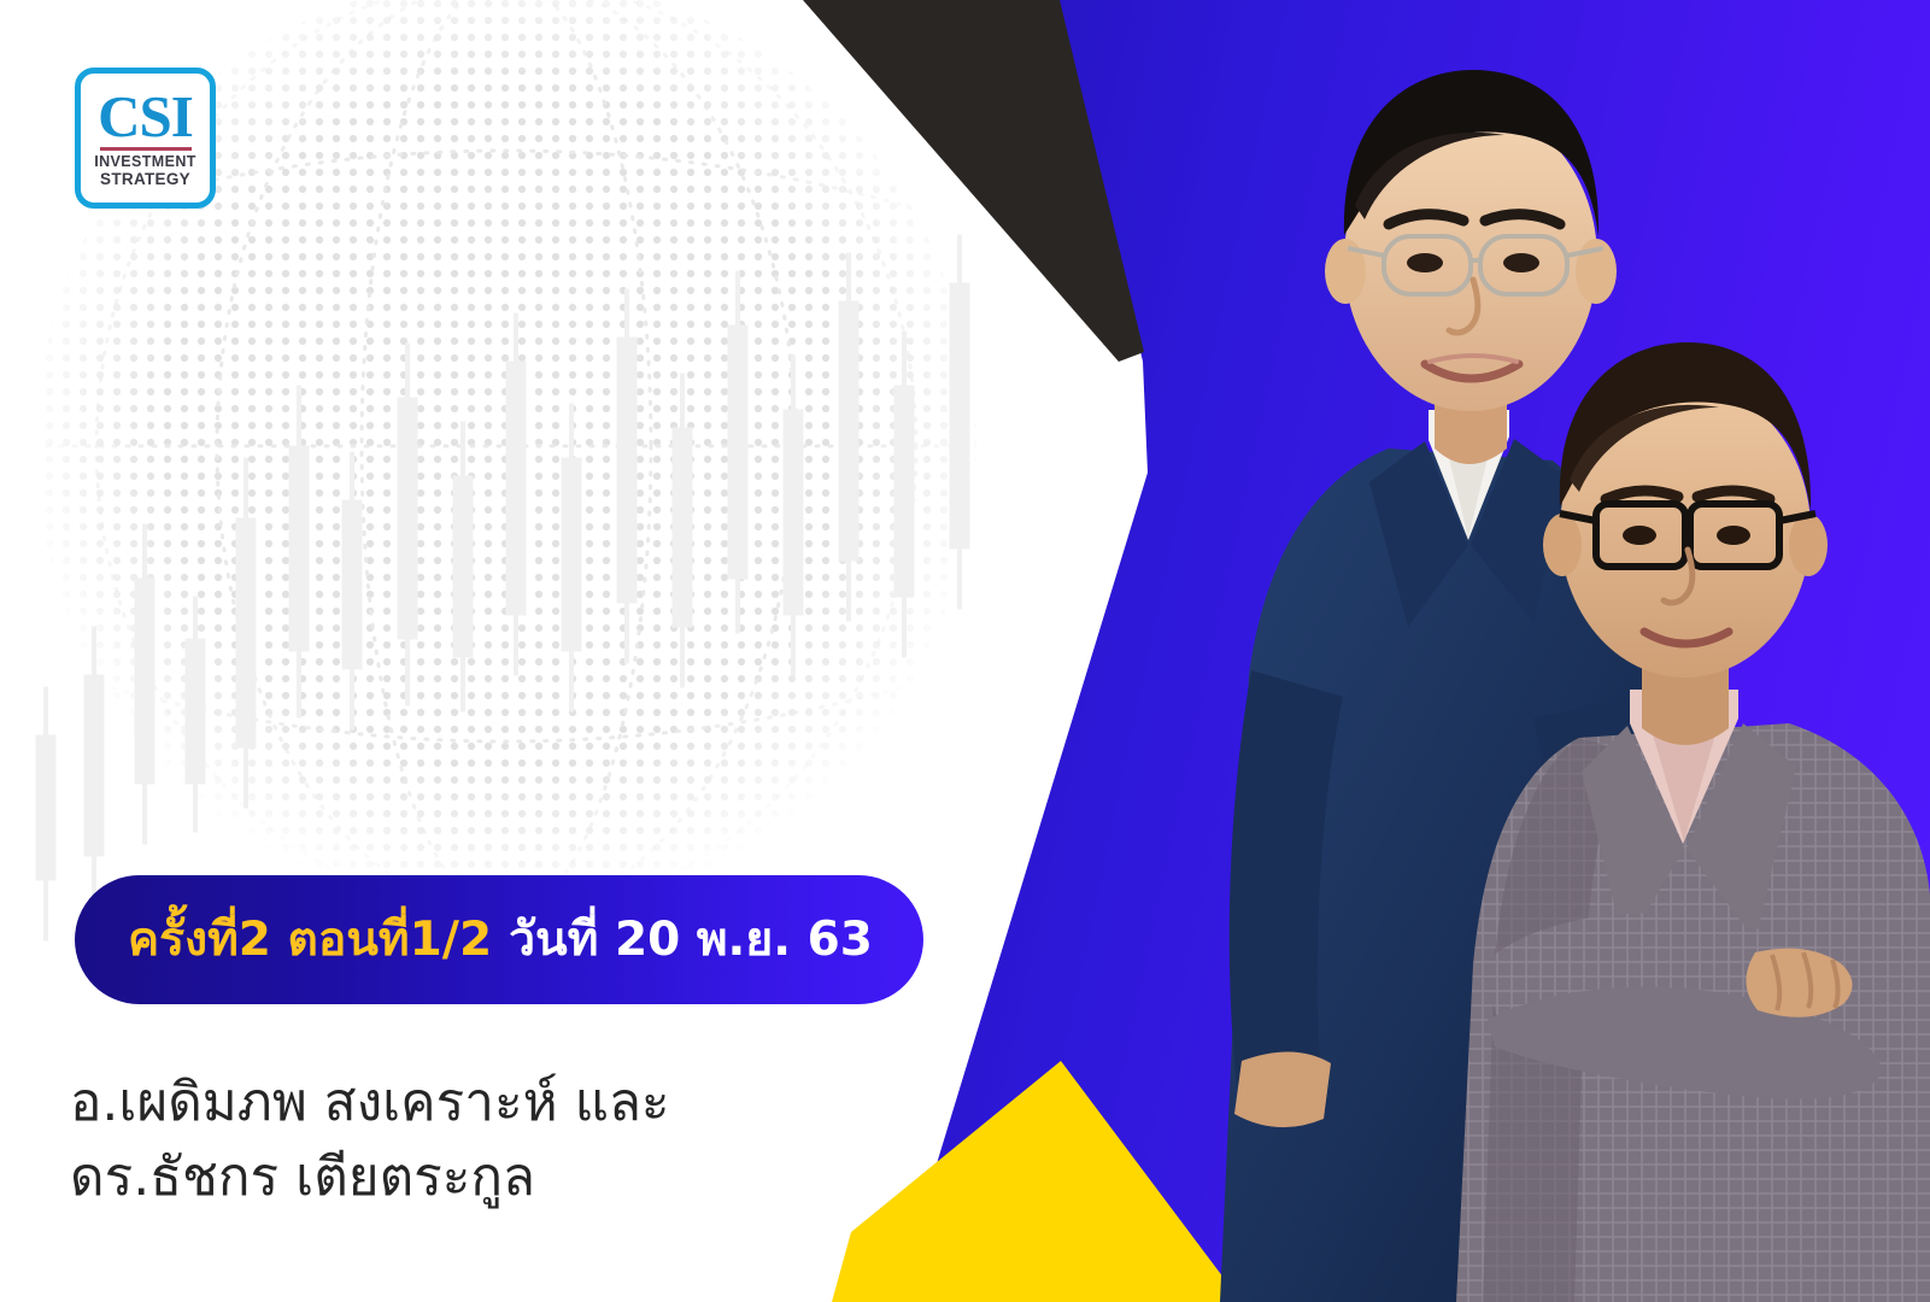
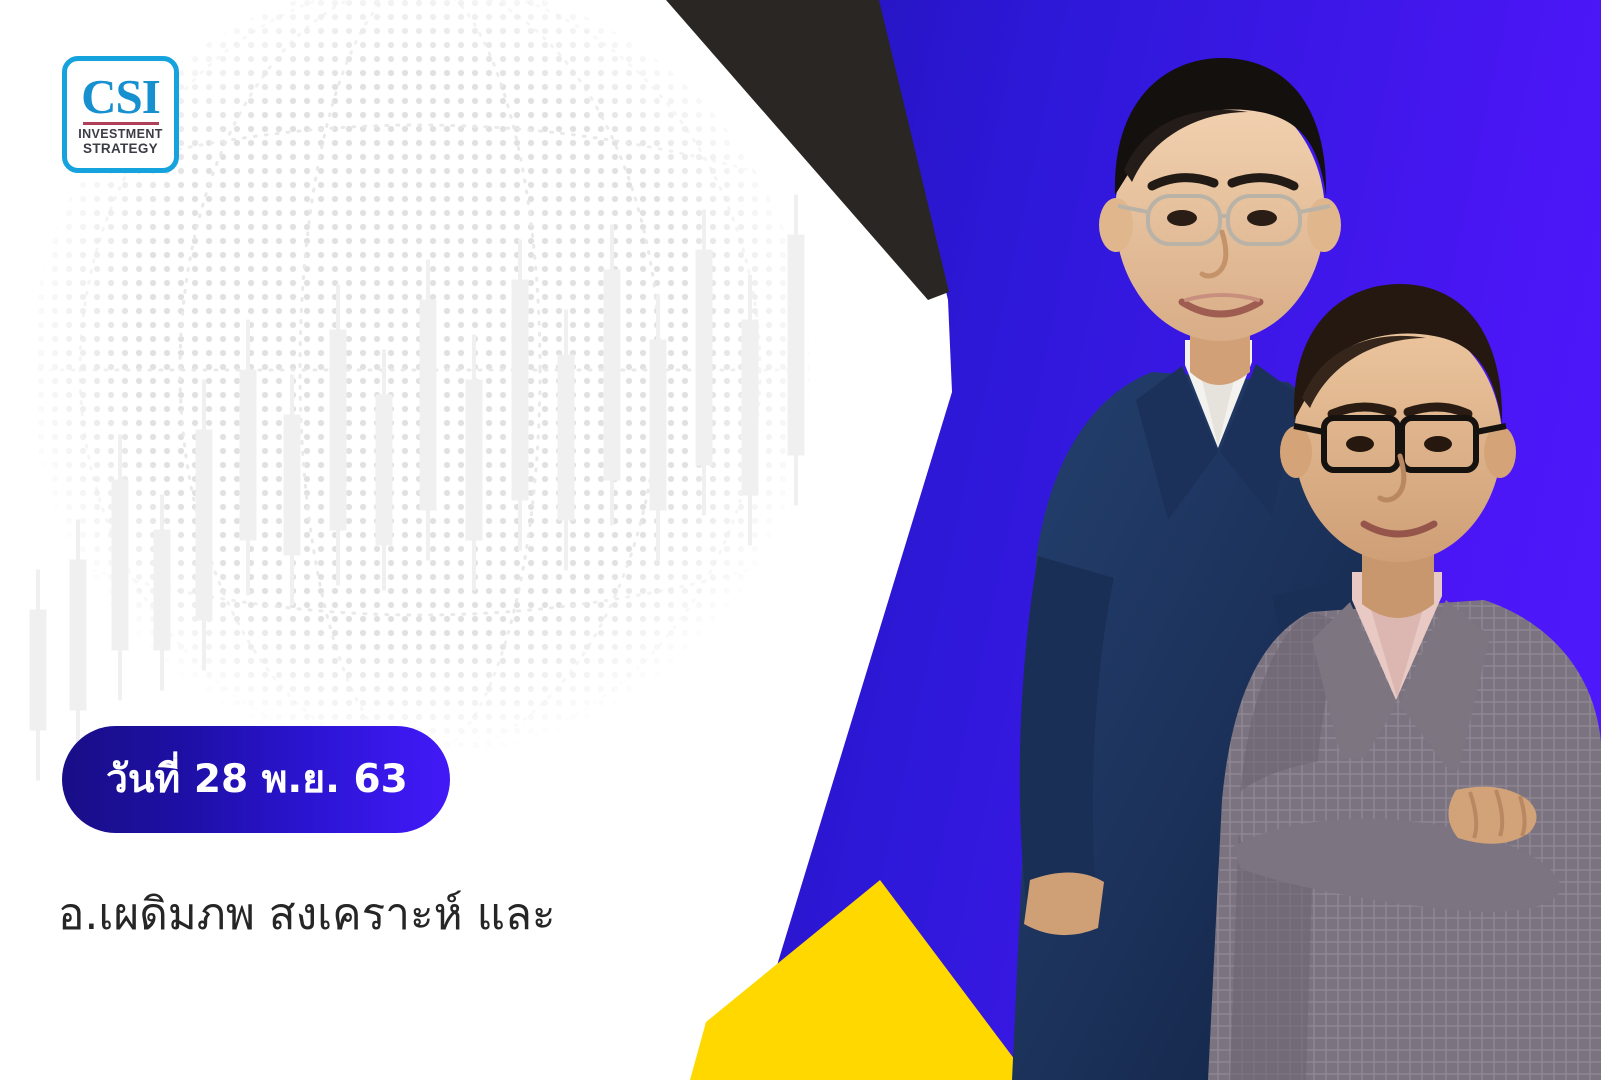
  CSI
  INVESTMENT
  STRATEGY
- ครั้งที่2 ตอนที่1/2
- วันที่ 20 พ.ย. 63
+ วันที่ 28 พ.ย. 63
  อ.เผดิมภพ สงเคราะห์ และ
- ดร.ธัชกร เตียตระกูล
